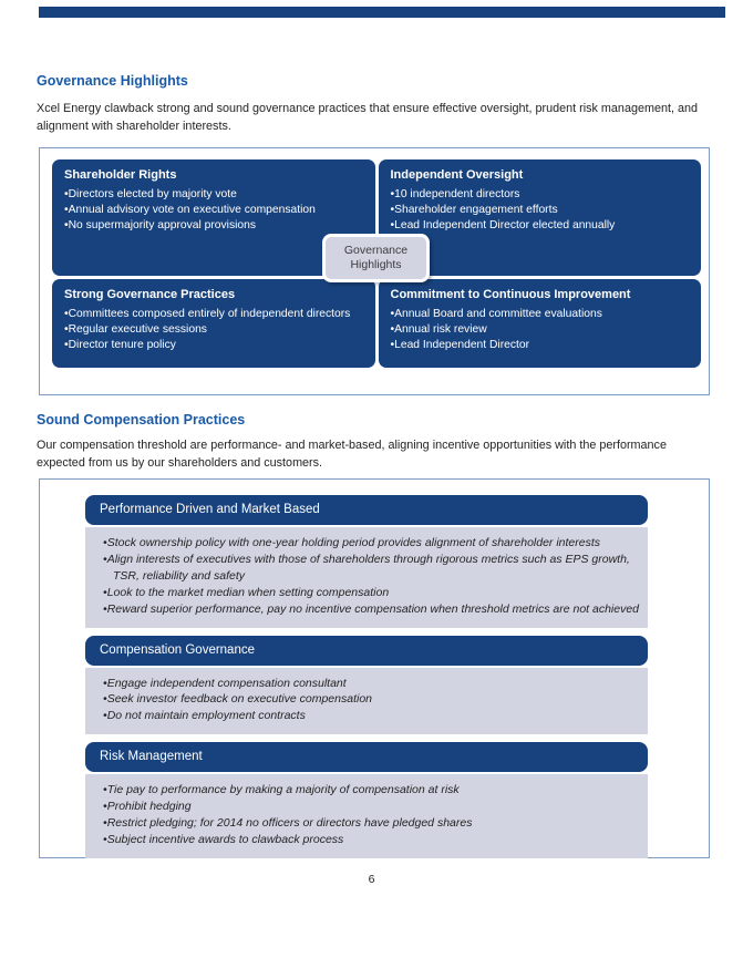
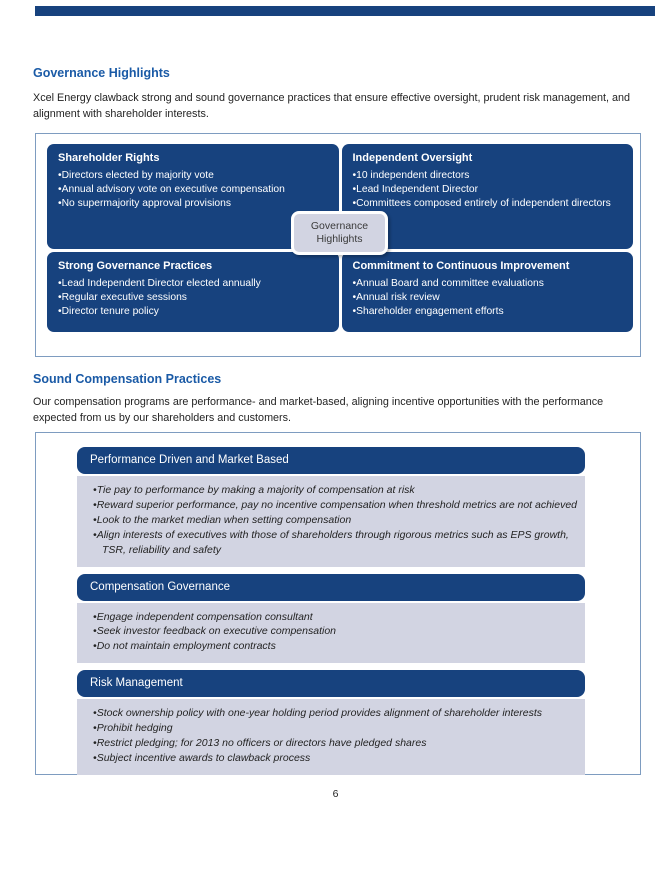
  Governance Highlights
  Xcel Energy clawback strong and sound governance practices that ensure effective oversight, prudent risk management, and alignment with shareholder interests.
  Shareholder Rights
  Directors elected by majority vote
  Annual advisory vote on executive compensation
  No supermajority approval provisions
  Independent Oversight
  10 independent directors
- Shareholder engagement efforts
+ Lead Independent Director
- Lead Independent Director elected annually
+ Committees composed entirely of independent directors
  Strong Governance Practices
- Committees composed entirely of independent directors
+ Lead Independent Director elected annually
  Regular executive sessions
  Director tenure policy
  Commitment to Continuous Improvement
  Annual Board and committee evaluations
  Annual risk review
- Lead Independent Director
+ Shareholder engagement efforts
  Governance
  Highlights
  Sound Compensation Practices
- Our compensation threshold are performance- and market-based, aligning incentive opportunities with the performance expected from us by our shareholders and customers.
+ Our compensation programs are performance- and market-based, aligning incentive opportunities with the performance expected from us by our shareholders and customers.
  Performance Driven and Market Based
- Stock ownership policy with one-year holding period provides alignment of shareholder interests
+ Tie pay to performance by making a majority of compensation at risk
- Align interests of executives with those of shareholders through rigorous metrics such as EPS growth, TSR, reliability and safety
+ Reward superior performance, pay no incentive compensation when threshold metrics are not achieved
  Look to the market median when setting compensation
- Reward superior performance, pay no incentive compensation when threshold metrics are not achieved
+ Align interests of executives with those of shareholders through rigorous metrics such as EPS growth, TSR, reliability and safety
  Compensation Governance
  Engage independent compensation consultant
  Seek investor feedback on executive compensation
  Do not maintain employment contracts
  Risk Management
- Tie pay to performance by making a majority of compensation at risk
+ Stock ownership policy with one-year holding period provides alignment of shareholder interests
  Prohibit hedging
- Restrict pledging; for 2014 no officers or directors have pledged shares
+ Restrict pledging; for 2013 no officers or directors have pledged shares
  Subject incentive awards to clawback process
  6
